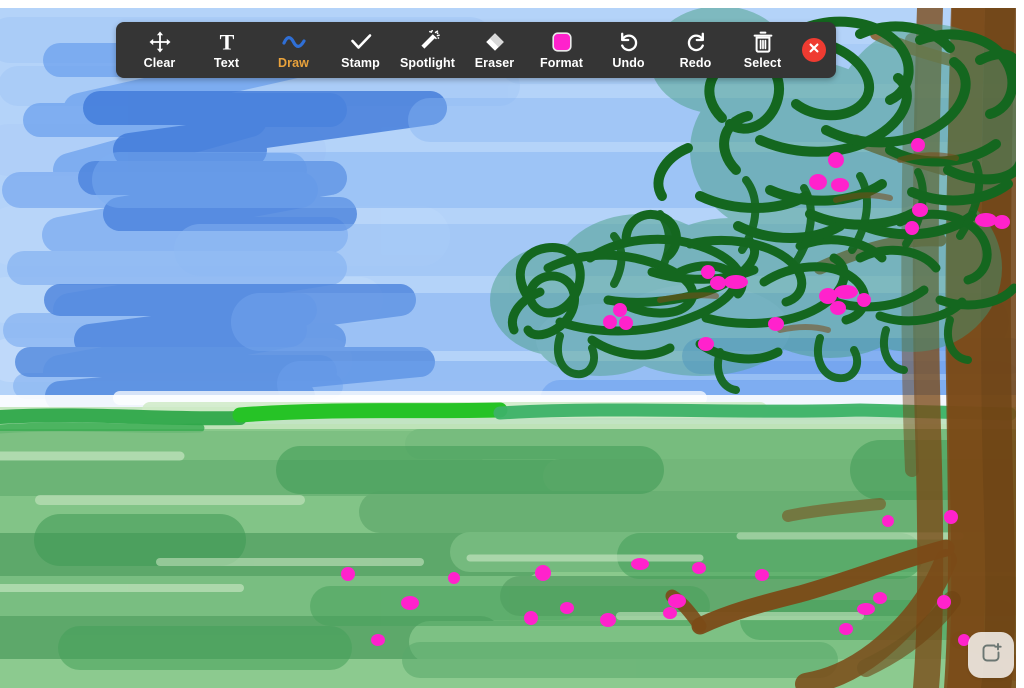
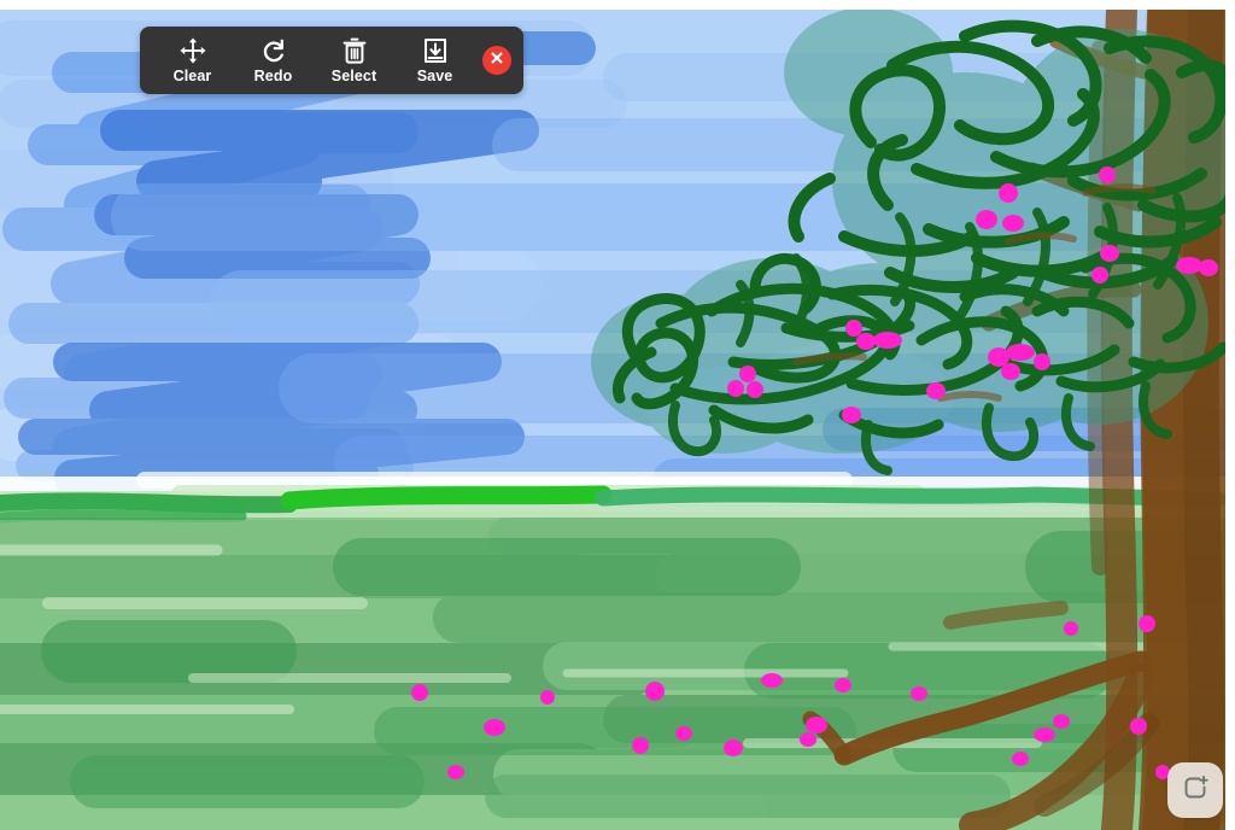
  Clear
- T
- Text
- Draw
- Stamp
- Spotlight
- Eraser
- Format
- Undo
  Redo
  Select
+ Save
